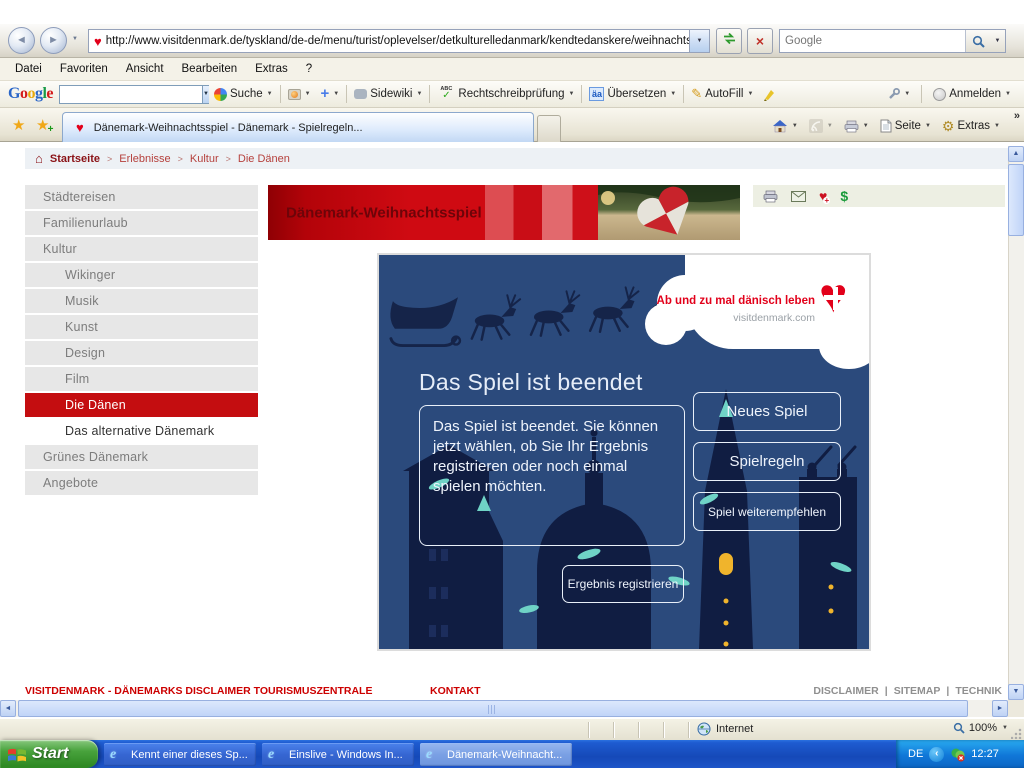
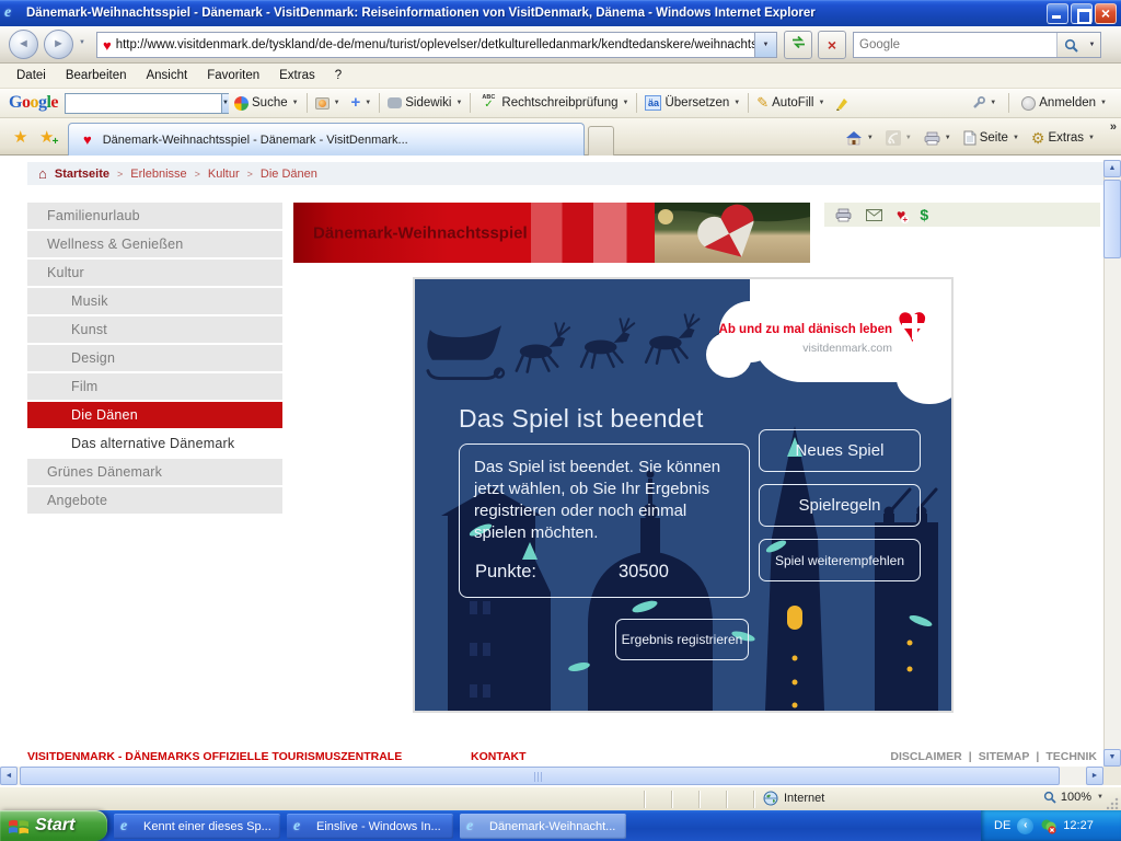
+ Dänemark-Weihnachtsspiel - Dänemark - VisitDenmark: Reiseinformationen von VisitDenmark, Dänema - Windows Internet Explorer
  ◄
  ►
  ♥
  http://www.visitdenmark.de/tyskland/de-de/menu/turist/oplevelser/detkulturelledanmark/kendtedanskere/weihnacht
  ×
  Google
  Datei
- Favoriten
+ Bearbeiten
  Ansicht
- Bearbeiten
+ Favoriten
  Extras
  ?
  Google
  Suche
  Sidewiki
  Rechtschreibprüfung
  äa
  Übersetzen
  AutoFill
  Anmelden
  ★
  ★
  ♥
- Dänemark-Weihnachtsspiel - Dänemark - Spielregeln...
+ Dänemark-Weihnachtsspiel - Dänemark - VisitDenmark...
  Seite
  Extras
  »
  ⌂
  Startseite
  >
  Erlebnisse
  >
  Kultur
  >
  Die Dänen
- Städtereisen
  Familienurlaub
+ Wellness & Genießen
  Kultur
- Wikinger
  Musik
  Kunst
  Design
  Film
  Die Dänen
  Das alternative Dänemark
  Grünes Dänemark
  Angebote
  Dänemark-Weihnachtsspiel
  ♥
  $
  Ab und zu mal dänisch leben
  visitdenmark.com
  Das Spiel ist beendet
  Das Spiel ist beendet. Sie können jetzt wählen, ob Sie Ihr Ergebnis registrieren oder noch einmal spielen möchten.
+ Punkte:
+ 30500
  Neues Spiel
  Spielregeln
  Spiel weiterempfehlen
  Ergebnis registrieren
- VISITDENMARK - DÄNEMARKS DISCLAIMER TOURISMUSZENTRALE
+ VISITDENMARK - DÄNEMARKS OFFIZIELLE TOURISMUSZENTRALE
  KONTAKT
  DISCLAIMER
  |
  SITEMAP
  |
  TECHNIK
  Internet
  100%
  Start
  Kennt einer dieses Sp...
  Einslive - Windows In...
  Dänemark-Weihnacht...
  DE
  ‹
  12:27
